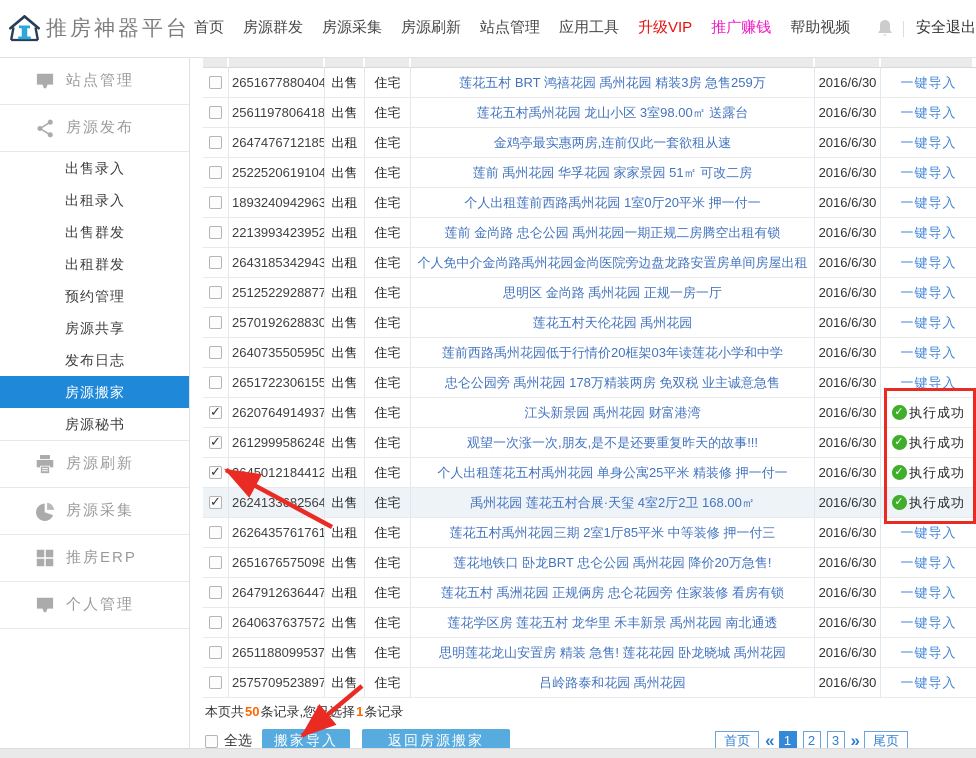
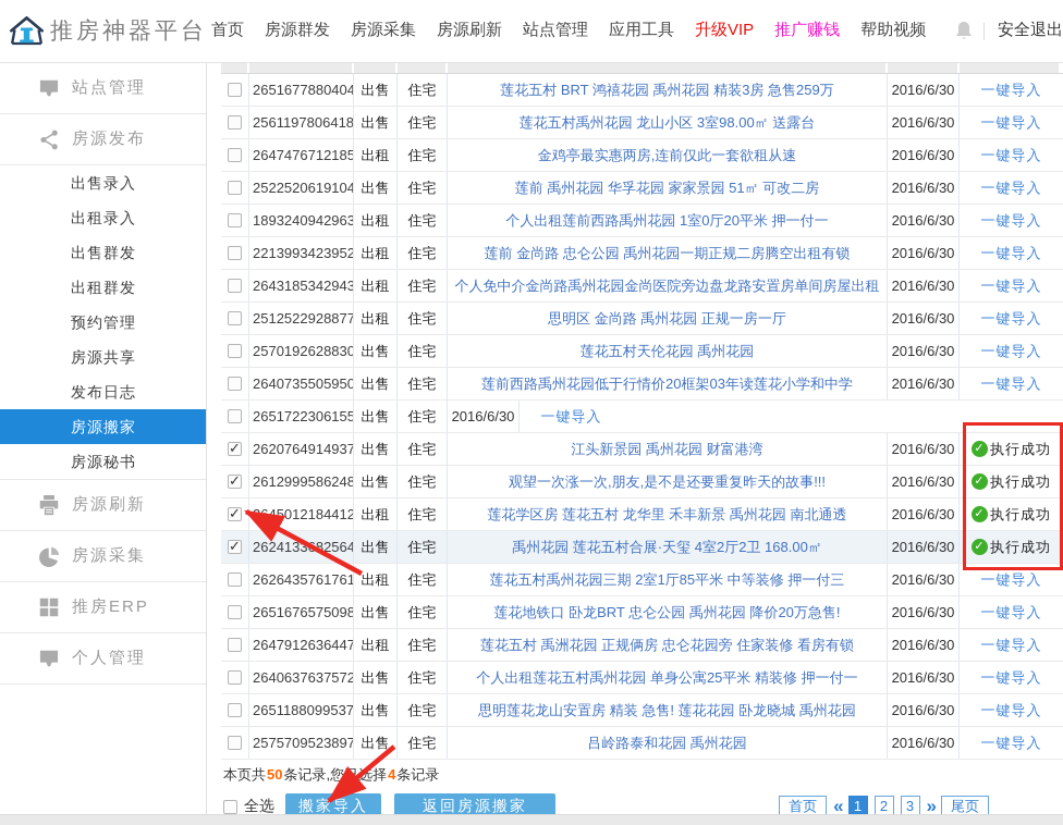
  推房神器平台
  首页
  房源群发
  房源采集
  房源刷新
  站点管理
  应用工具
  升级VIP
  推广赚钱
  帮助视频
  安全退出
  站点管理
  房源发布
  出售录入
  出租录入
  出售群发
  出租群发
  预约管理
  房源共享
  发布日志
  房源搬家
  房源秘书
  房源刷新
  房源采集
  推房ERP
  个人管理
  2651677880404
  出售
  住宅
  莲花五村 BRT 鸿禧花园 禹州花园 精装3房 急售259万
  2016/6/30
  一键导入
  2561197806418
  出售
  住宅
  莲花五村禹州花园 龙山小区 3室98.00㎡ 送露台
  2016/6/30
  一键导入
  2647476712185
  出租
  住宅
  金鸡亭最实惠两房,连前仅此一套欲租从速
  2016/6/30
  一键导入
  2522520619104
  出售
  住宅
  莲前 禹州花园 华孚花园 家家景园 51㎡ 可改二房
  2016/6/30
  一键导入
  1893240942963
  出租
  住宅
  个人出租莲前西路禹州花园 1室0厅20平米 押一付一
  2016/6/30
  一键导入
  2213993423952
  出租
  住宅
  莲前 金尚路 忠仑公园 禹州花园一期正规二房腾空出租有锁
  2016/6/30
  一键导入
  2643185342943
  出租
  住宅
  个人免中介金尚路禹州花园金尚医院旁边盘龙路安置房单间房屋出租
  2016/6/30
  一键导入
  2512522928877
  出租
  住宅
  思明区 金尚路 禹州花园 正规一房一厅
  2016/6/30
  一键导入
  2570192628830
  出售
  住宅
  莲花五村天伦花园 禹州花园
  2016/6/30
  一键导入
  2640735505950
  出售
  住宅
  莲前西路禹州花园低于行情价20框架03年读莲花小学和中学
  2016/6/30
  一键导入
  2651722306155
  出售
  住宅
- 忠仑公园旁 禹州花园 178万精装两房 免双税 业主诚意急售
  2016/6/30
  一键导入
  2620764914937
  出售
  住宅
  江头新景园 禹州花园 财富港湾
  2016/6/30
  ✓
  执行成功
  2612999586248
  出售
  住宅
  观望一次涨一次,朋友,是不是还要重复昨天的故事!!!
  2016/6/30
  ✓
  执行成功
  2645012184412
  出租
  住宅
- 个人出租莲花五村禹州花园 单身公寓25平米 精装修 押一付一
+ 莲花学区房 莲花五村 龙华里 禾丰新景 禹州花园 南北通透
  2016/6/30
  ✓
  执行成功
  262413382564
  出售
  住宅
  禹州花园 莲花五村合展·天玺 4室2厅2卫 168.00㎡
  2016/6/30
  ✓
  执行成功
  2626435761761
  出租
  住宅
  莲花五村禹州花园三期 2室1厅85平米 中等装修 押一付三
  2016/6/30
  一键导入
  2651676575098
  出售
  住宅
  莲花地铁口 卧龙BRT 忠仑公园 禹州花园 降价20万急售!
  2016/6/30
  一键导入
  2647912636447
  出租
  住宅
  莲花五村 禹洲花园 正规俩房 忠仑花园旁 住家装修 看房有锁
  2016/6/30
  一键导入
  2640637637572
  出售
  住宅
- 莲花学区房 莲花五村 龙华里 禾丰新景 禹州花园 南北通透
+ 个人出租莲花五村禹州花园 单身公寓25平米 精装修 押一付一
  2016/6/30
  一键导入
  2651188099537
  出售
  住宅
  思明莲花龙山安置房 精装 急售! 莲花花园 卧龙晓城 禹州花园
  2016/6/30
  一键导入
  2575709523897
  出售
  住宅
  吕岭路泰和花园 禹州花园
  2016/6/30
  一键导入
- 本页共50条记录,您已选择1条记录
+ 本页共50条记录,您已选择4条记录
  全选
  搬家导入
  返回房源搬家
  首页
  «
  1
  2
  3
  »
  尾页
